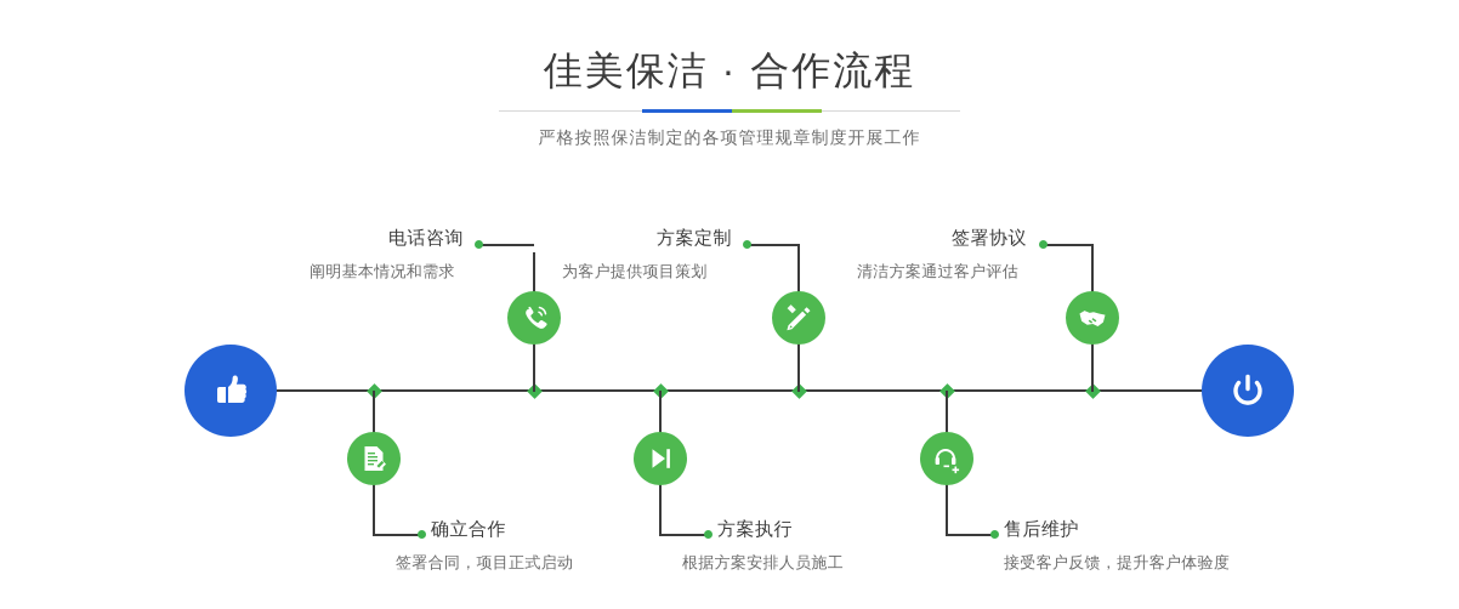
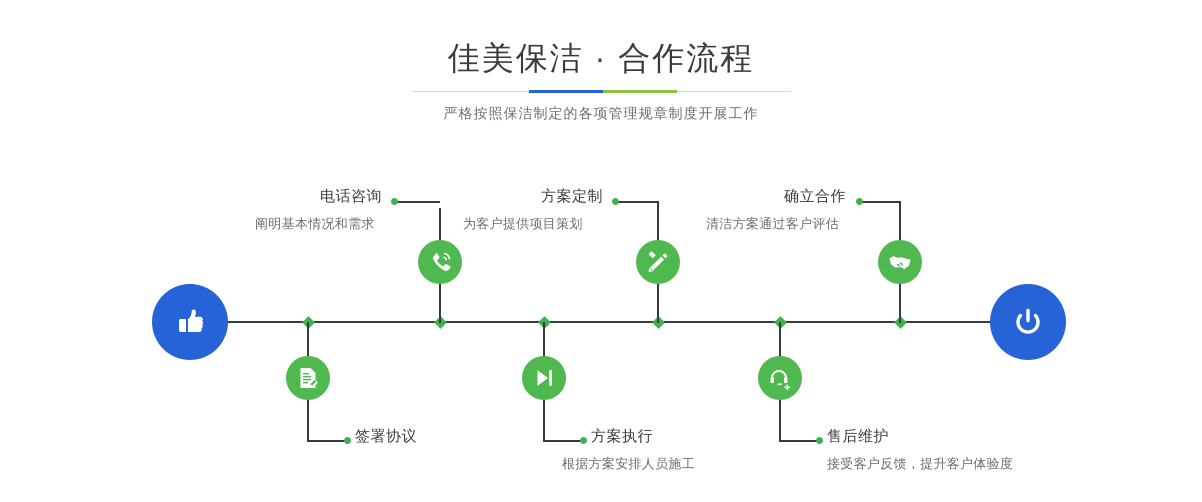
  佳美保洁 · 合作流程
  严格按照保洁制定的各项管理规章制度开展工作
  电话咨询
  阐明基本情况和需求
- 确立合作
+ 签署协议
- 签署合同，项目正式启动
  方案定制
  为客户提供项目策划
  方案执行
  根据方案安排人员施工
- 签署协议
+ 确立合作
  清洁方案通过客户评估
  售后维护
  接受客户反馈，提升客户体验度
